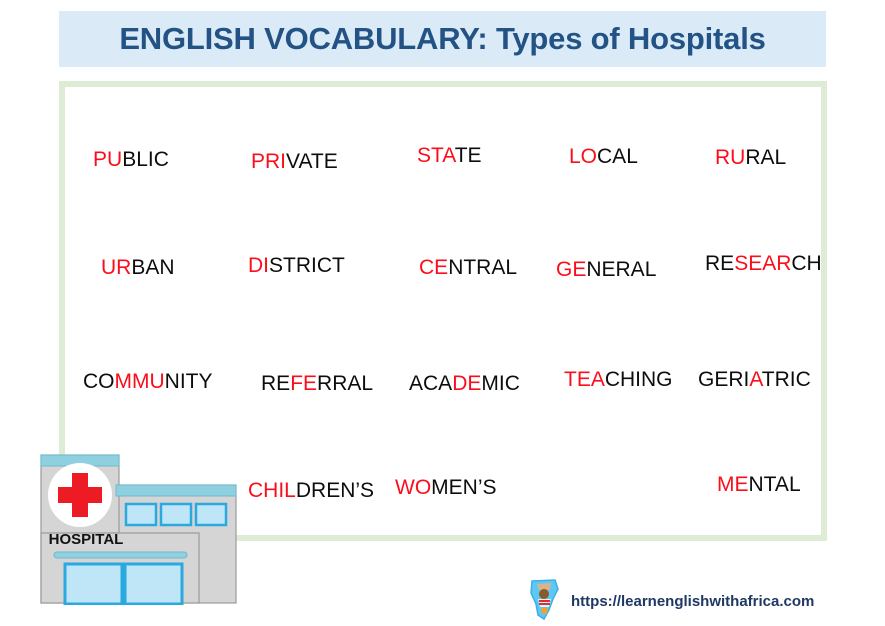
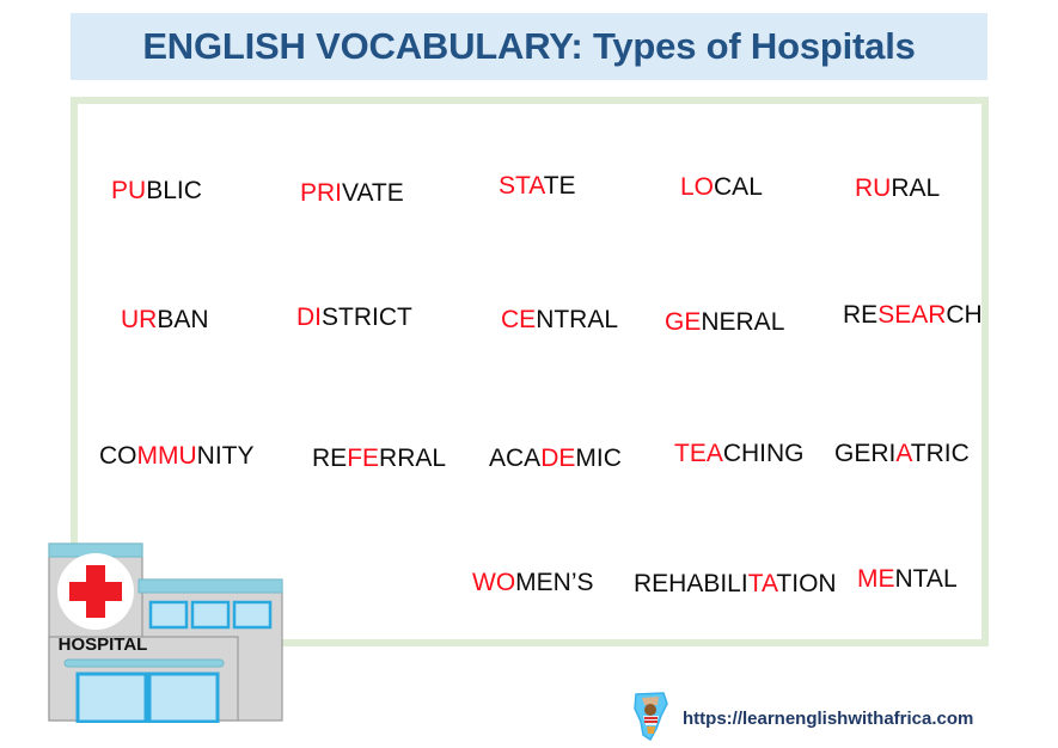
  ENGLISH VOCABULARY: Types of Hospitals
  PUBLIC
  PRIVATE
  STATE
  LOCAL
  RURAL
  URBAN
  DISTRICT
  CENTRAL
  GENERAL
  RESEARCH
  COMMUNITY
  REFERRAL
  ACADEMIC
  TEACHING
  GERIATRIC
- CHILDREN’S
  WOMEN’S
+ REHABILITATION
  MENTAL
  HOSPITAL
  https://learnenglishwithafrica.com
